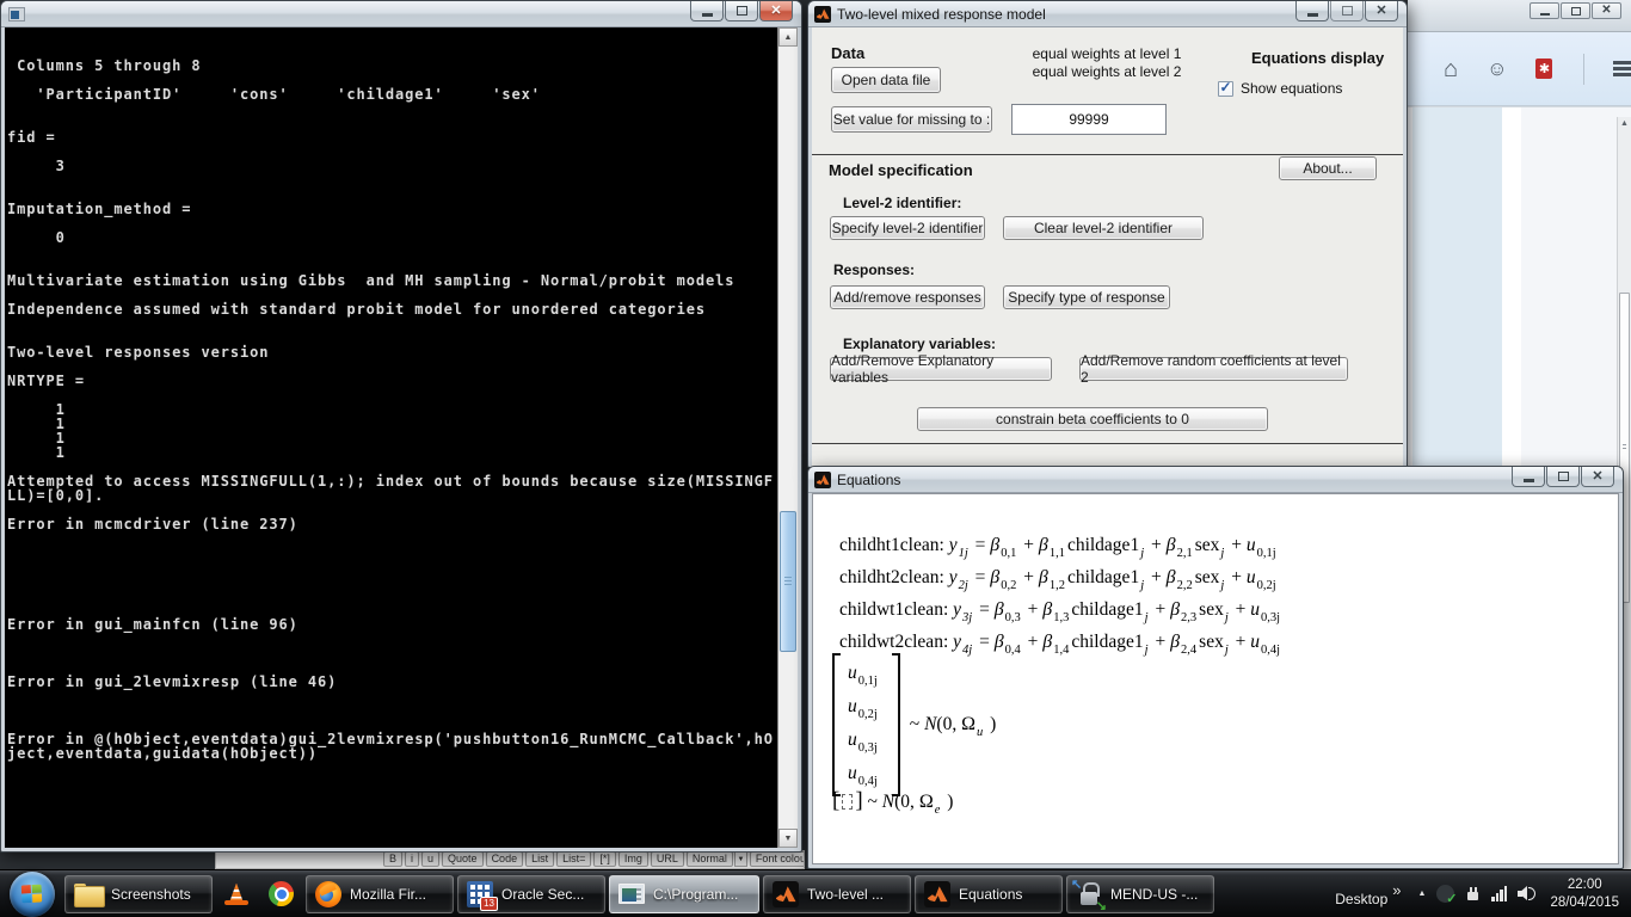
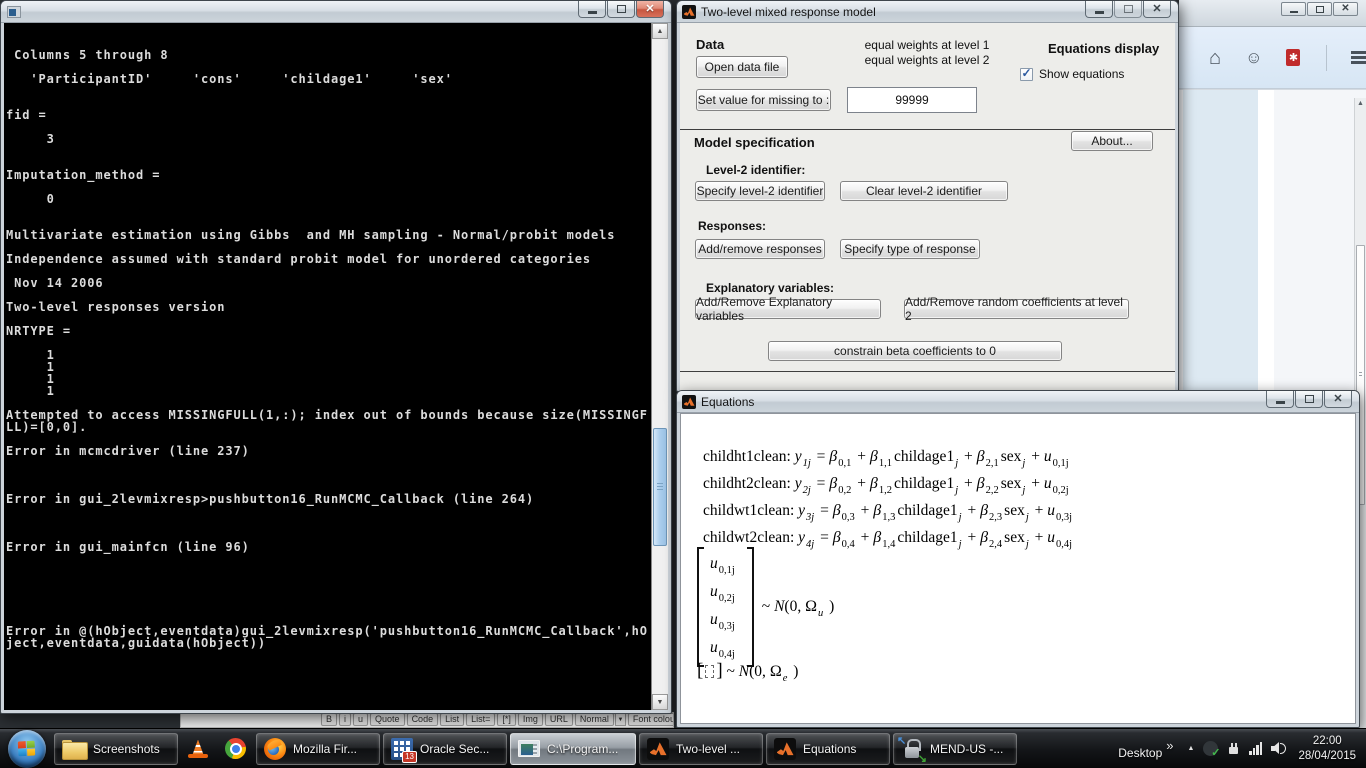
  ✕
  ⌂
  ☺
  ✱
  B
  i
  u
  Quote
  Code
  List
  List=
  [*]
  Img
  URL
  Normal
  Font colou
  ✕
  Columns 5 through 8
  'ParticipantID' 'cons' 'childage1' 'sex'
  fid =
  3
  Imputation_method =
  0
  Multivariate estimation using Gibbs and MH sampling - Normal/probit models
  Independence assumed with standard probit model for unordered categories
+ Nov 14 2006
  Two-level responses version
  NRTYPE =
  1
  1
  1
  1
  Attempted to access MISSINGFULL(1,:); index out of bounds because size(MISSINGF
  LL)=[0,0].
  Error in mcmcdriver (line 237)
+ Error in gui_2levmixresp>pushbutton16_RunMCMC_Callback (line 264)
  Error in gui_mainfcn (line 96)
- Error in gui_2levmixresp (line 46)
  Error in @(hObject,eventdata)gui_2levmixresp('pushbutton16_RunMCMC_Callback',hO
  ject,eventdata,guidata(hObject))
  Two-level mixed response model
  ✕
  Data
  Open data file
  equal weights at level 1
  equal weights at level 2
  Equations display
  ✓
  Show equations
  Set value for missing to :
  99999
  Model specification
  About...
  Level-2 identifier:
  Specify level-2 identifier
  Clear level-2 identifier
  Responses:
  Add/remove responses
  Specify type of response
  Explanatory variables:
  Add/Remove Explanatory variables
  Add/Remove random coefficients at level 2
  constrain beta coefficients to 0
  Equations
  ✕
  childht1clean: y1j = β0,1 + β1,1childage1j + β2,1sexj + u0,1j
  childht2clean: y2j = β0,2 + β1,2childage1j + β2,2sexj + u0,2j
  childwt1clean: y3j = β0,3 + β1,3childage1j + β2,3sexj + u0,3j
  childwt2clean: y4j = β0,4 + β1,4childage1j + β2,4sexj + u0,4j
  u0,1j
  u0,2j
  u0,3j
  u0,4j
  ~ N(0, Ωu )
  [ ] ~ N(0, Ωe )
  Screenshots
  Mozilla Fir...
  13
  Oracle Sec...
  C:\Program...
  Two-level ...
  Equations
  MEND-US -...
  Desktop
  »
  22:00
  28/04/2015
